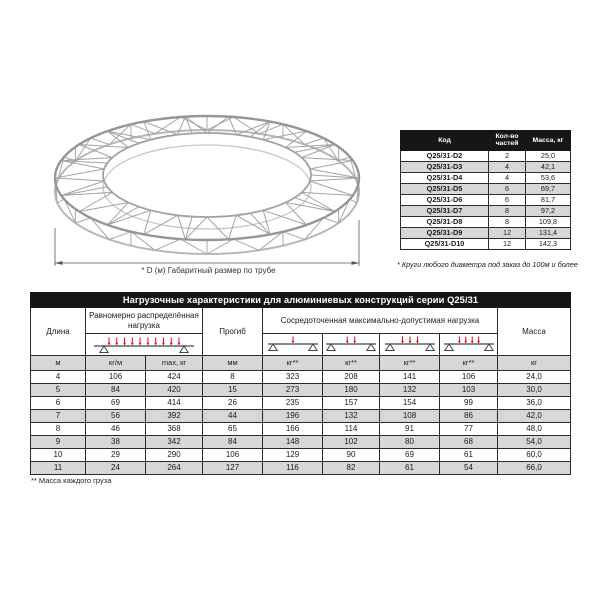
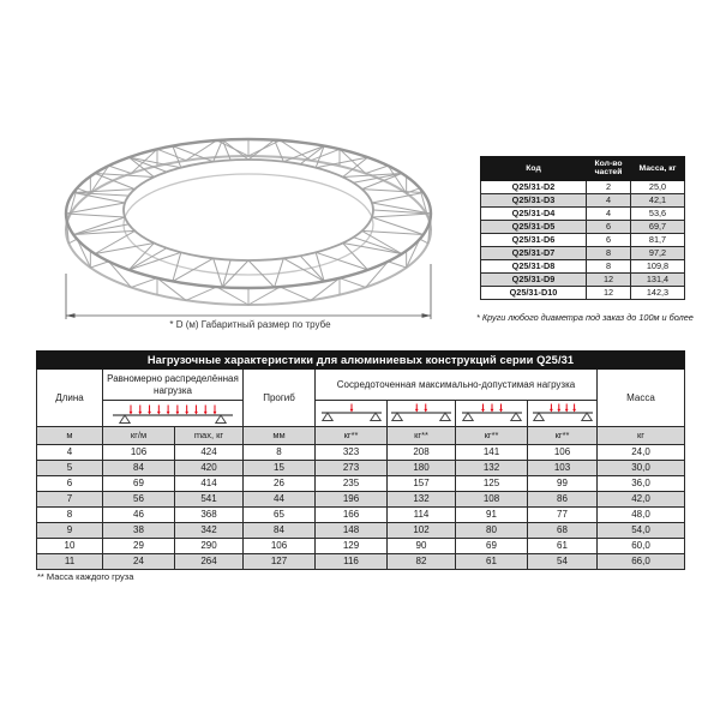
  * D (м) Габаритный размер по трубе
  Q25/31-D2	2	25,0
  Q25/31-D3	4	42,1
  Q25/31-D4	4	53,6
  Q25/31-D5	6	69,7
  Q25/31-D6	6	81,7
  Q25/31-D7	8	97,2
  Q25/31-D8	8	109,8
  Q25/31-D9	12	131,4
  Q25/31-D10	12	142,3
  * Круги любого диаметра под заказ до 100м и более
  Нагрузочные характеристики для алюминиевых конструкций серии Q25/31
  Длина	Равномерно распределённая нагрузка	Прогиб	Сосредоточенная максимально-допустимая нагрузка	Масса
  м	кг/м	max, кг	мм	кг**	кг**	кг**	кг**	кг
  4	106	424	8	323	208	141	106	24,0
  5	84	420	15	273	180	132	103	30,0
- 6	69	414	26	235	157	154	99	36,0
+ 6	69	414	26	235	157	125	99	36,0
- 7	56	392	44	196	132	108	86	42,0
+ 7	56	541	44	196	132	108	86	42,0
  8	46	368	65	166	114	91	77	48,0
  9	38	342	84	148	102	80	68	54,0
  10	29	290	106	129	90	69	61	60,0
  11	24	264	127	116	82	61	54	66,0
  ** Масса каждого груза
